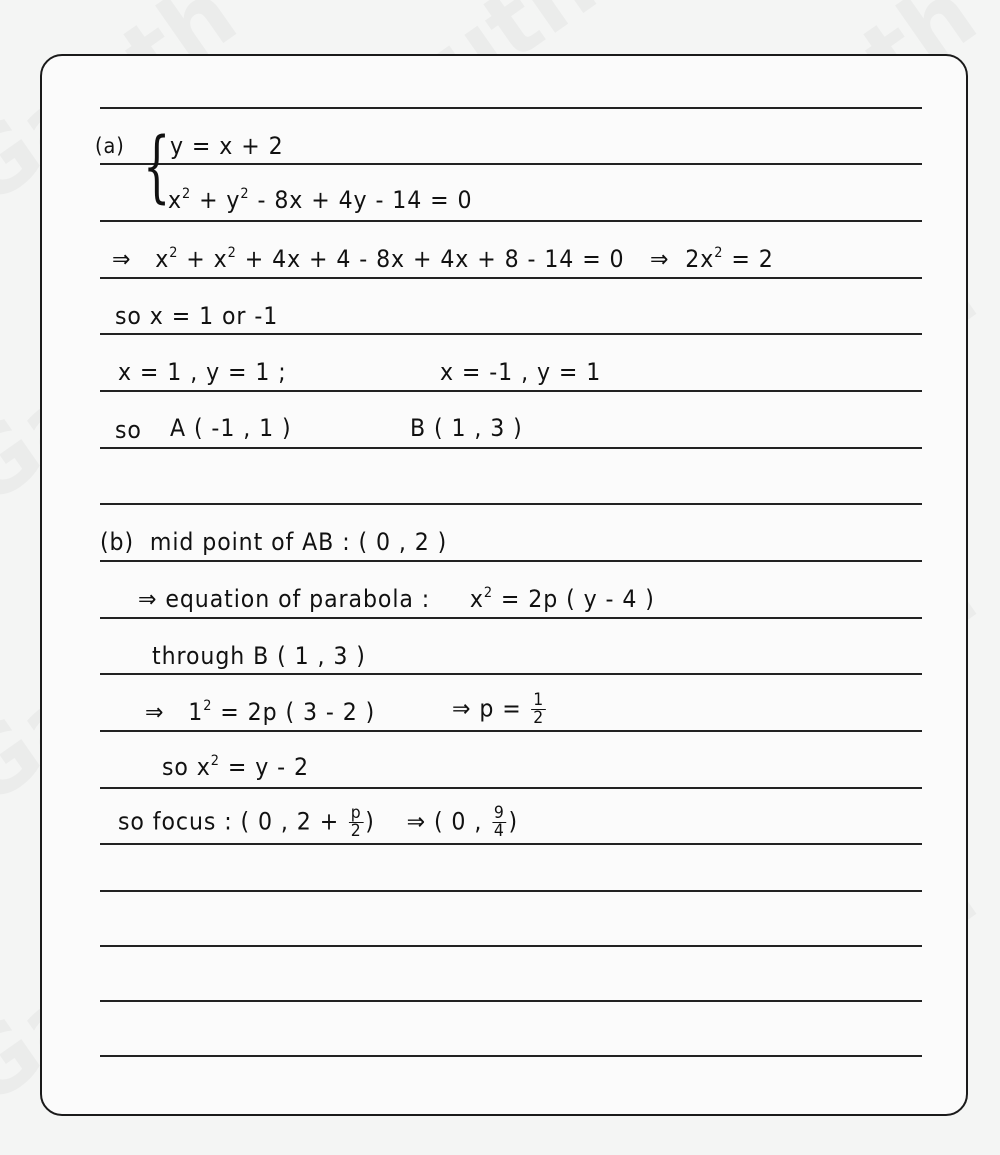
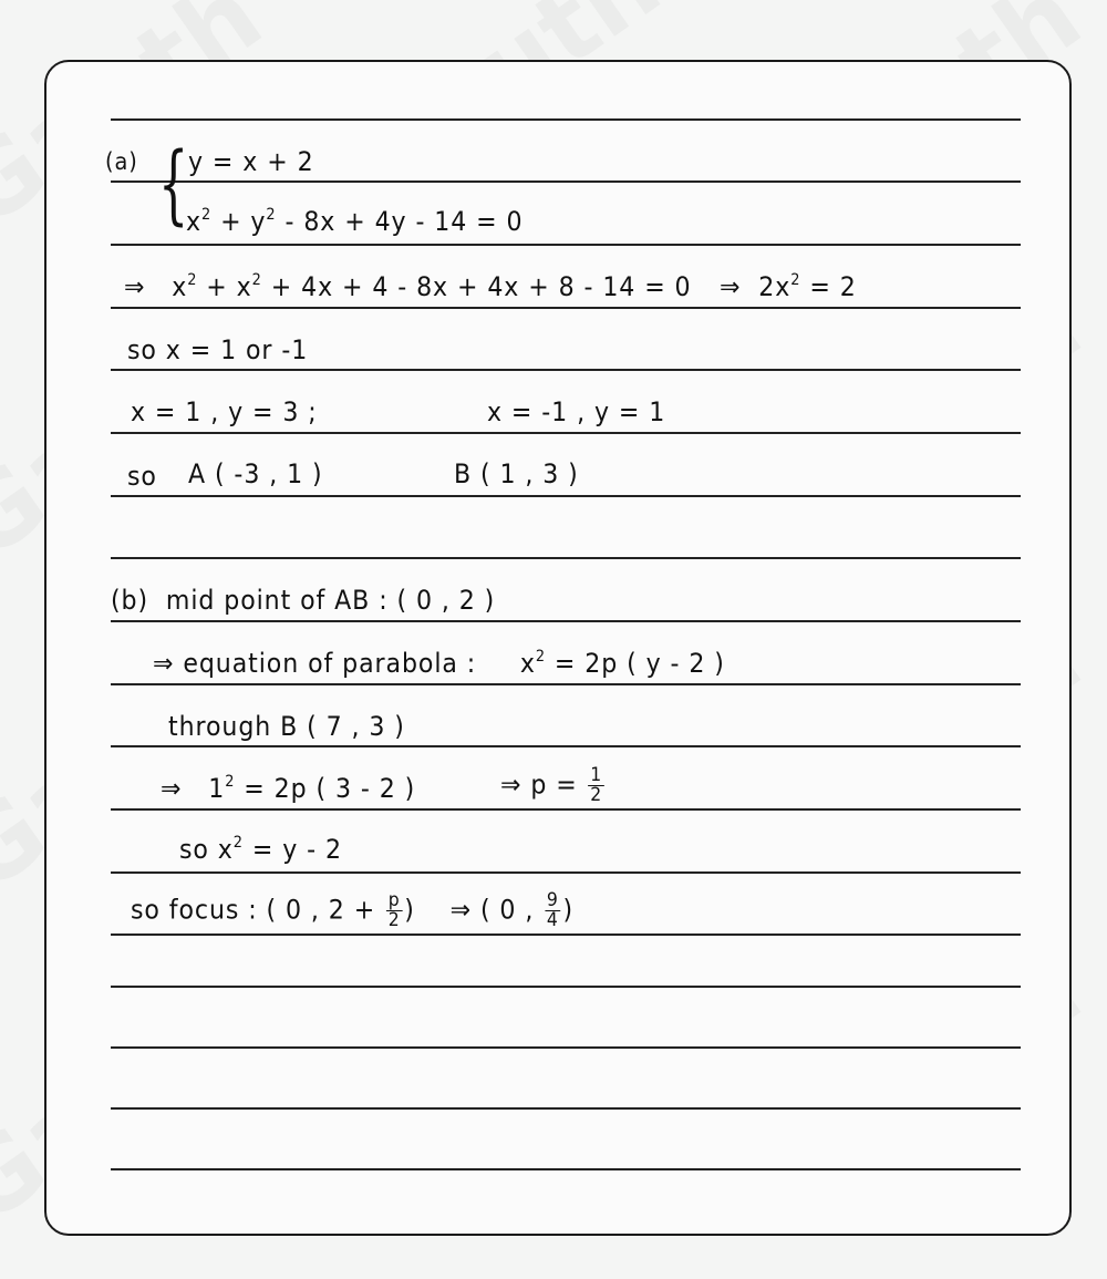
  (a)
  {
  y = x + 2
  x2 + y2 - 8x + 4y - 14 = 0
  ⇒ x2 + x2 + 4x + 4 - 8x + 4x + 8 - 14 = 0
  ⇒ 2x2 = 2
  so x = 1 or -1
- x = 1 , y = 1 ;
+ x = 1 , y = 3 ;
  x = -1 , y = 1
  so
- A ( -1 , 1 )
+ A ( -3 , 1 )
  B ( 1 , 3 )
  (b) mid point of AB : ( 0 , 2 )
- ⇒ equation of parabola : x2 = 2p ( y - 4 )
+ ⇒ equation of parabola : x2 = 2p ( y - 2 )
- through B ( 1 , 3 )
+ through B ( 7 , 3 )
  ⇒ 12 = 2p ( 3 - 2 )
  ⇒ p =
  1
  2
  so x2 = y - 2
  so focus : ( 0 , 2 +
  p
  2
  ) ⇒ ( 0 ,
  9
  4
  )
